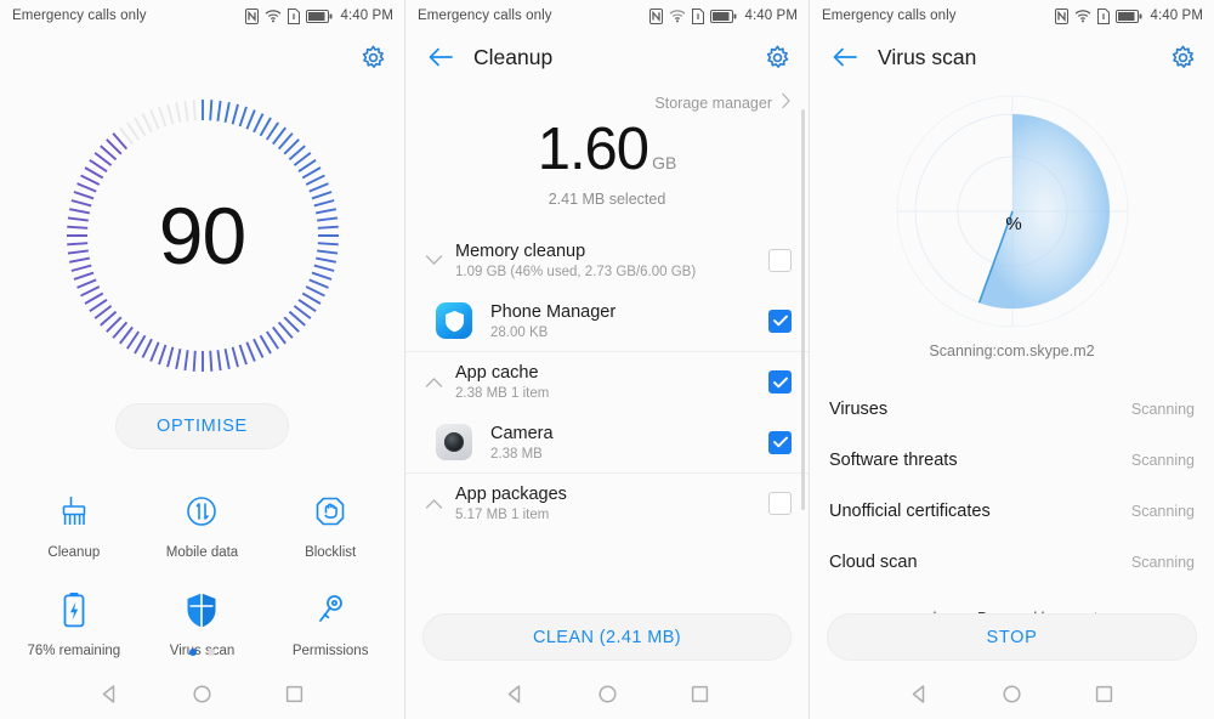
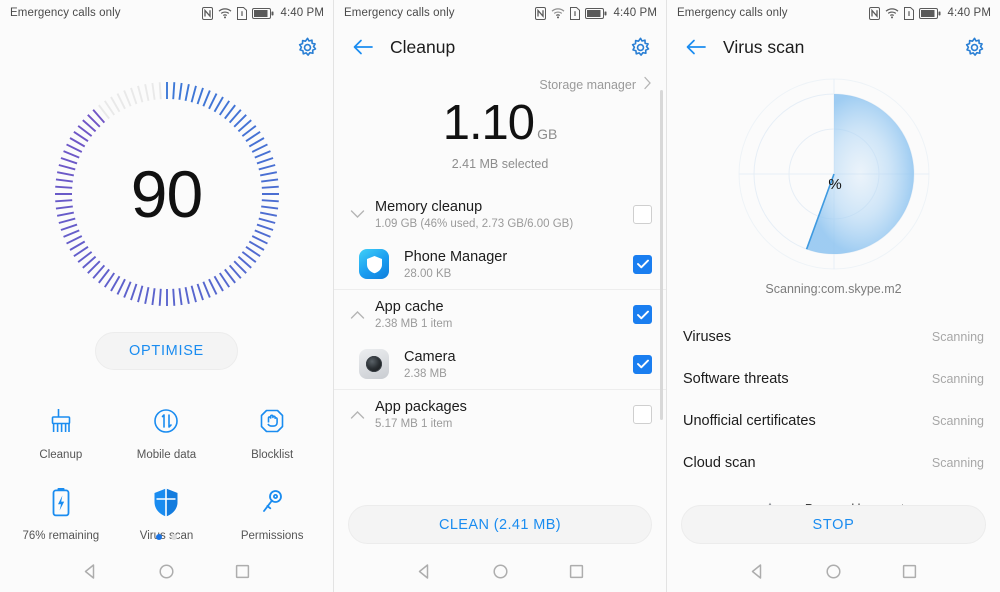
  Emergency calls only
  4:40 PM
  90
  OPTIMISE
  Cleanup
  Mobile data
  Blocklist
  76% remaining
  Virscan
  Permissions
  Emergency calls only
  4:40 PM
  Cleanup
  Storage manager
- 1.60 GB
+ 1.10 GB
  2.41 MB selected
  Memory cleanup
  1.09 GB (46% used, 2.73 GB/6.00 GB)
  Phone Manager
  28.00 KB
  App cache
  2.38 MB 1 item
  Camera
  2.38 MB
  App packages
  5.17 MB 1 item
  CLEAN (2.41 MB)
  Emergency calls only
  4:40 PM
  Virus scan
  %
  Scanning:com.skype.m2
  Viruses
  Scanning
  Software threats
  Scanning
  Unofficial certificates
  Scanning
  Cloud scan
  Scanning
  STOP
